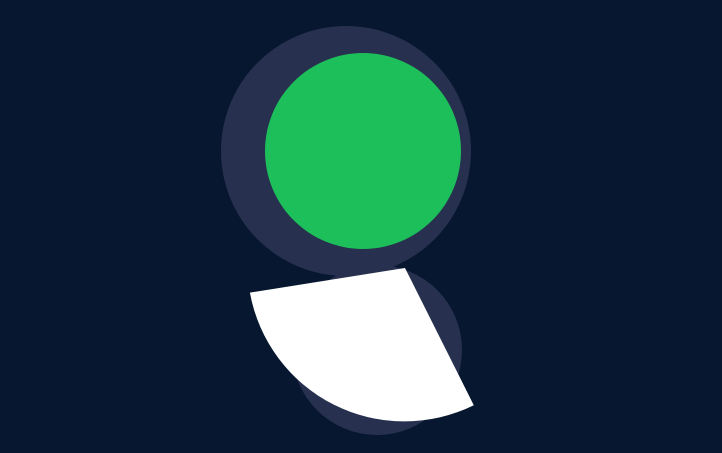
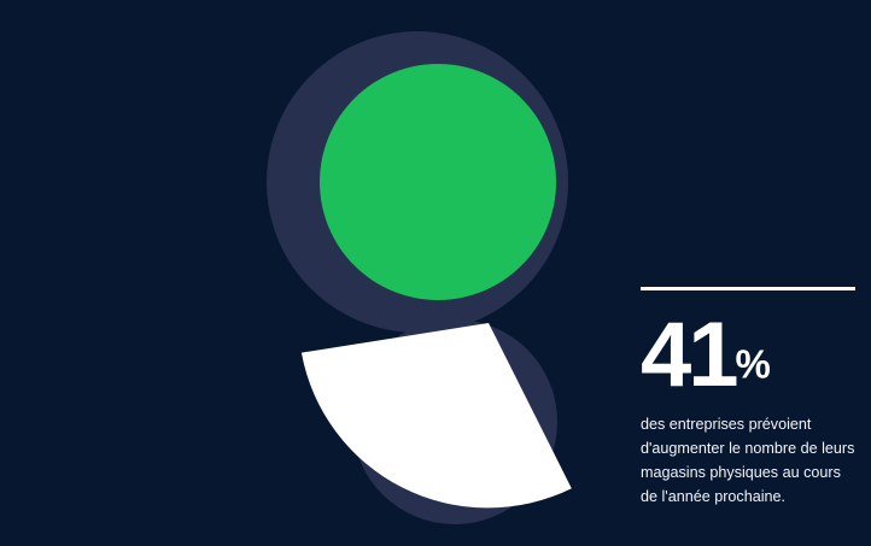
+ 41%
+ des entreprises prévoient d'augmenter le nombre de leurs magasins physiques au cours de l'année prochaine.
